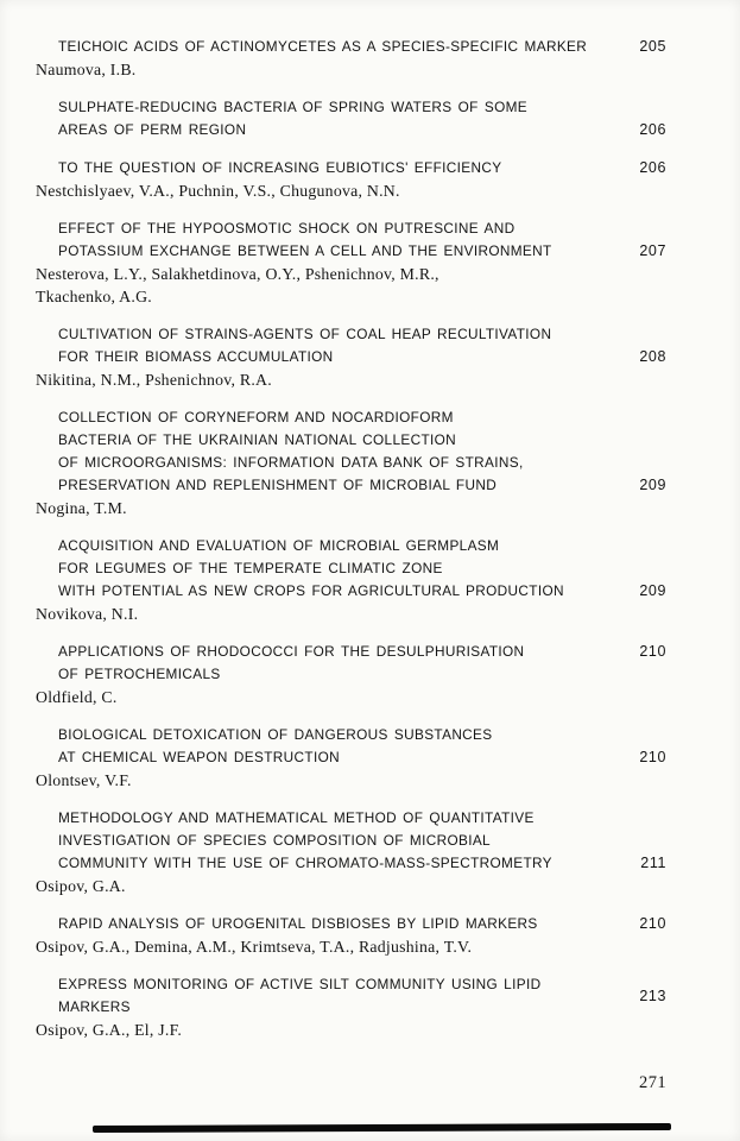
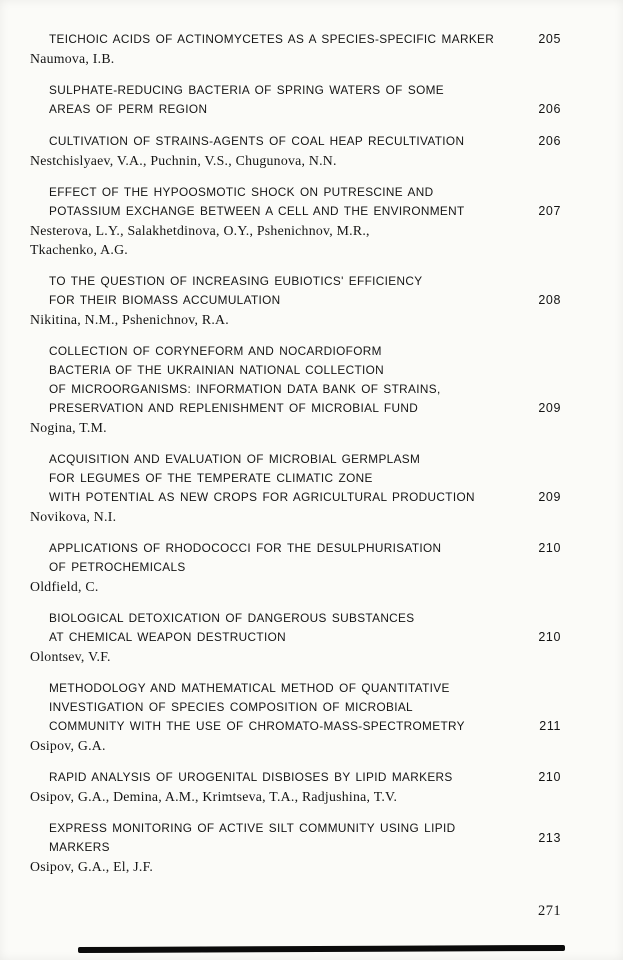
  TEICHOIC ACIDS OF ACTINOMYCETES AS A SPECIES-SPECIFIC MARKER
  Naumova, I.B.
  205
  SULPHATE-REDUCING BACTERIA OF SPRING WATERS OF SOME
  AREAS OF PERM REGION
  206
- TO THE QUESTION OF INCREASING EUBIOTICS' EFFICIENCY
+ CULTIVATION OF STRAINS-AGENTS OF COAL HEAP RECULTIVATION
  Nestchislyaev, V.A., Puchnin, V.S., Chugunova, N.N.
  206
  EFFECT OF THE HYPOOSMOTIC SHOCK ON PUTRESCINE AND
  POTASSIUM EXCHANGE BETWEEN A CELL AND THE ENVIRONMENT
  Nesterova, L.Y., Salakhetdinova, O.Y., Pshenichnov, M.R.,
  Tkachenko, A.G.
  207
- CULTIVATION OF STRAINS-AGENTS OF COAL HEAP RECULTIVATION
+ TO THE QUESTION OF INCREASING EUBIOTICS' EFFICIENCY
  FOR THEIR BIOMASS ACCUMULATION
  Nikitina, N.M., Pshenichnov, R.A.
  208
  COLLECTION OF CORYNEFORM AND NOCARDIOFORM
  BACTERIA OF THE UKRAINIAN NATIONAL COLLECTION
  OF MICROORGANISMS: INFORMATION DATA BANK OF STRAINS,
  PRESERVATION AND REPLENISHMENT OF MICROBIAL FUND
  Nogina, T.M.
  209
  ACQUISITION AND EVALUATION OF MICROBIAL GERMPLASM
  FOR LEGUMES OF THE TEMPERATE CLIMATIC ZONE
  WITH POTENTIAL AS NEW CROPS FOR AGRICULTURAL PRODUCTION
  Novikova, N.I.
  209
  APPLICATIONS OF RHODOCOCCI FOR THE DESULPHURISATION
  OF PETROCHEMICALS
  Oldfield, C.
  210
  BIOLOGICAL DETOXICATION OF DANGEROUS SUBSTANCES
  AT CHEMICAL WEAPON DESTRUCTION
  Olontsev, V.F.
  210
  METHODOLOGY AND MATHEMATICAL METHOD OF QUANTITATIVE
  INVESTIGATION OF SPECIES COMPOSITION OF MICROBIAL
  COMMUNITY WITH THE USE OF CHROMATO-MASS-SPECTROMETRY
  Osipov, G.A.
  211
  RAPID ANALYSIS OF UROGENITAL DISBIOSES BY LIPID MARKERS
  Osipov, G.A., Demina, A.M., Krimtseva, T.A., Radjushina, T.V.
  210
  EXPRESS MONITORING OF ACTIVE SILT COMMUNITY USING LIPID
  MARKERS
  Osipov, G.A., El, J.F.
  213
  271
